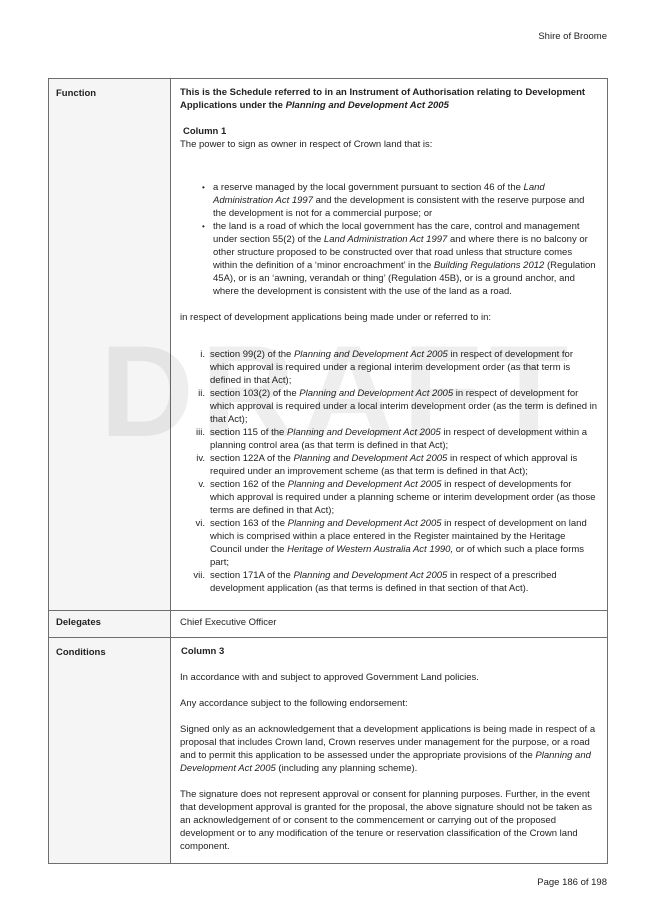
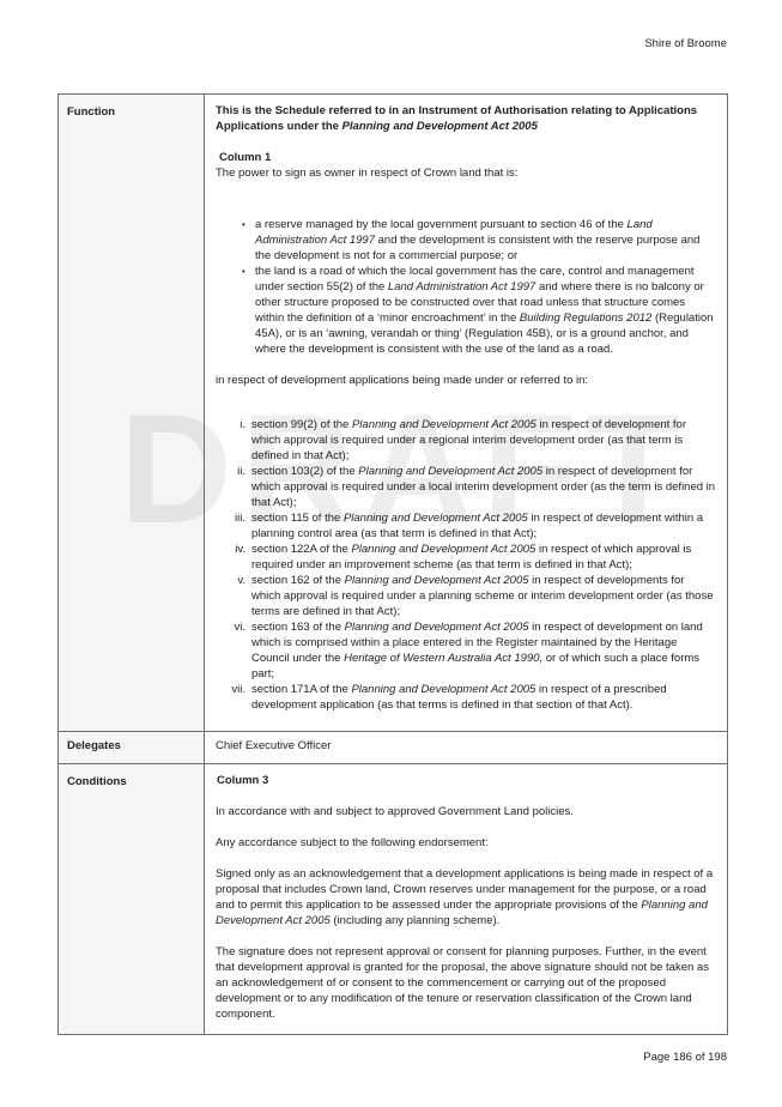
  Shire of Broome
- Function	This is the Schedule referred to in an Instrument of Authorisation relating to Development Applications under the Planning and Development Act 2005 Column 1 The power to sign as owner in respect of Crown land that is: • a reserve managed by the local government pursuant to section 46 of the Land Administration Act 1997 and the development is consistent with the reserve purpose and the development is not for a commercial purpose; or • the land is a road of which the local government has the care, control and management under section 55(2) of the Land Administration Act 1997 and where there is no balcony or other structure proposed to be constructed over that road unless that structure comes within the definition of a ‘minor encroachment’ in the Building Regulations 2012 (Regulation 45A), or is an ‘awning, verandah or thing’ (Regulation 45B), or is a ground anchor, and where the development is consistent with the use of the land as a road. in respect of development applications being made under or referred to in: i. section 99(2) of the Planning and Development Act 2005 in respect of development for which approval is required under a regional interim development order (as that term is defined in that Act); ii. section 103(2) of the Planning and Development Act 2005 in respect of development for which approval is required under a local interim development order (as the term is defined in that Act); iii. section 115 of the Planning and Development Act 2005 in respect of development within a planning control area (as that term is defined in that Act); iv. section 122A of the Planning and Development Act 2005 in respect of which approval is required under an improvement scheme (as that term is defined in that Act); v. section 162 of the Planning and Development Act 2005 in respect of developments for which approval is required under a planning scheme or interim development order (as those terms are defined in that Act); vi. section 163 of the Planning and Development Act 2005 in respect of development on land which is comprised within a place entered in the Register maintained by the Heritage Council under the Heritage of Western Australia Act 1990, or of which such a place forms part; vii. section 171A of the Planning and Development Act 2005 in respect of a prescribed development application (as that terms is defined in that section of that Act).
+ Function	This is the Schedule referred to in an Instrument of Authorisation relating to Applications Applications under the Planning and Development Act 2005 Column 1 The power to sign as owner in respect of Crown land that is: • a reserve managed by the local government pursuant to section 46 of the Land Administration Act 1997 and the development is consistent with the reserve purpose and the development is not for a commercial purpose; or • the land is a road of which the local government has the care, control and management under section 55(2) of the Land Administration Act 1997 and where there is no balcony or other structure proposed to be constructed over that road unless that structure comes within the definition of a ‘minor encroachment’ in the Building Regulations 2012 (Regulation 45A), or is an ‘awning, verandah or thing’ (Regulation 45B), or is a ground anchor, and where the development is consistent with the use of the land as a road. in respect of development applications being made under or referred to in: i. section 99(2) of the Planning and Development Act 2005 in respect of development for which approval is required under a regional interim development order (as that term is defined in that Act); ii. section 103(2) of the Planning and Development Act 2005 in respect of development for which approval is required under a local interim development order (as the term is defined in that Act); iii. section 115 of the Planning and Development Act 2005 in respect of development within a planning control area (as that term is defined in that Act); iv. section 122A of the Planning and Development Act 2005 in respect of which approval is required under an improvement scheme (as that term is defined in that Act); v. section 162 of the Planning and Development Act 2005 in respect of developments for which approval is required under a planning scheme or interim development order (as those terms are defined in that Act); vi. section 163 of the Planning and Development Act 2005 in respect of development on land which is comprised within a place entered in the Register maintained by the Heritage Council under the Heritage of Western Australia Act 1990, or of which such a place forms part; vii. section 171A of the Planning and Development Act 2005 in respect of a prescribed development application (as that terms is defined in that section of that Act).
  Delegates	Chief Executive Officer
  Conditions	Column 3 In accordance with and subject to approved Government Land policies. Any accordance subject to the following endorsement: Signed only as an acknowledgement that a development applications is being made in respect of a proposal that includes Crown land, Crown reserves under management for the purpose, or a road and to permit this application to be assessed under the appropriate provisions of the Planning and Development Act 2005 (including any planning scheme). The signature does not represent approval or consent for planning purposes. Further, in the event that development approval is granted for the proposal, the above signature should not be taken as an acknowledgement of or consent to the commencement or carrying out of the proposed development or to any modification of the tenure or reservation classification of the Crown land component.
  DRAFT
  Page 186 of 198
